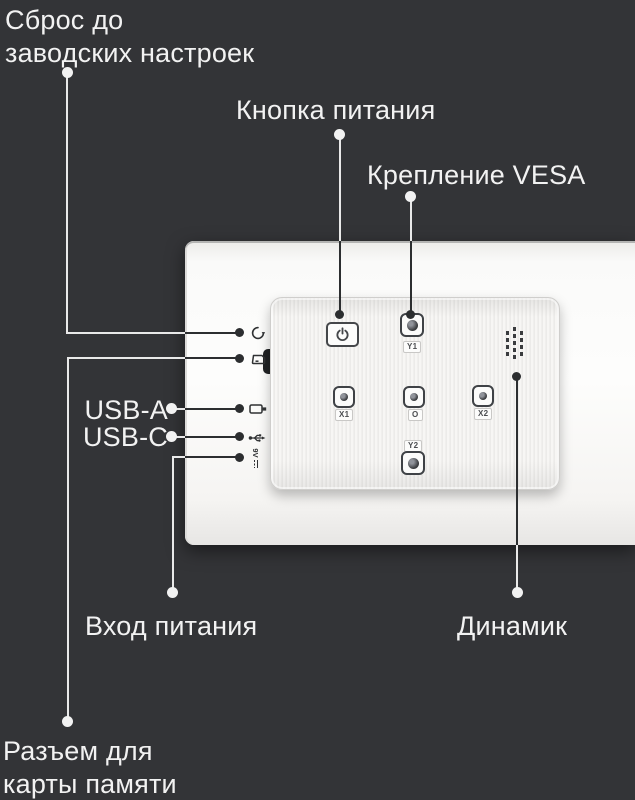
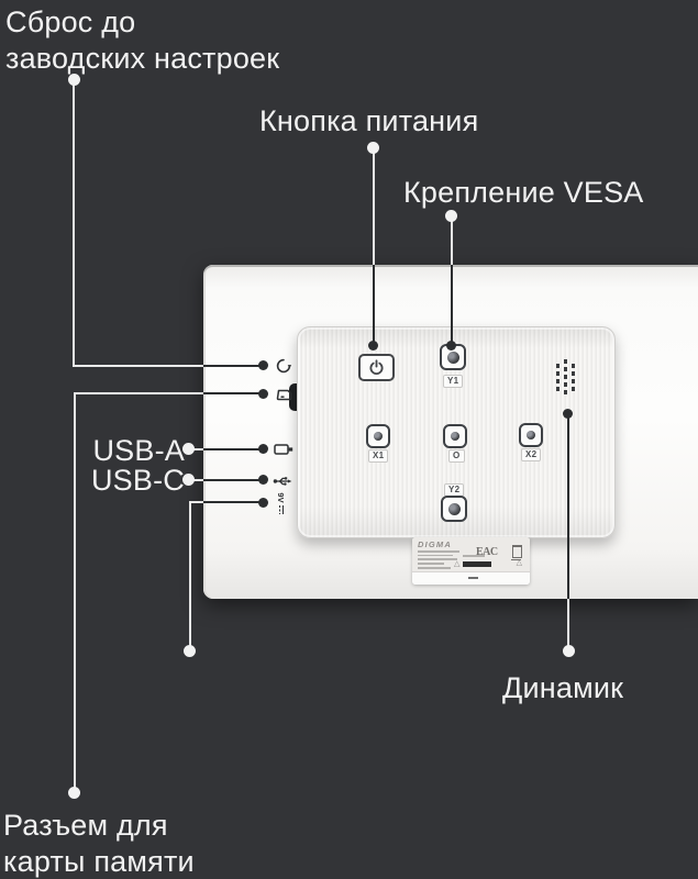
  Y1
  X1
  O
  X2
  Y2
+ DIGMA
+ EAC
  Сброс до
  заводских настроек
  Кнопка питания
  Крепление VESA
  USB-A
  USB-C
- Вход питания
  Динамик
  Разъем для
  карты памяти
